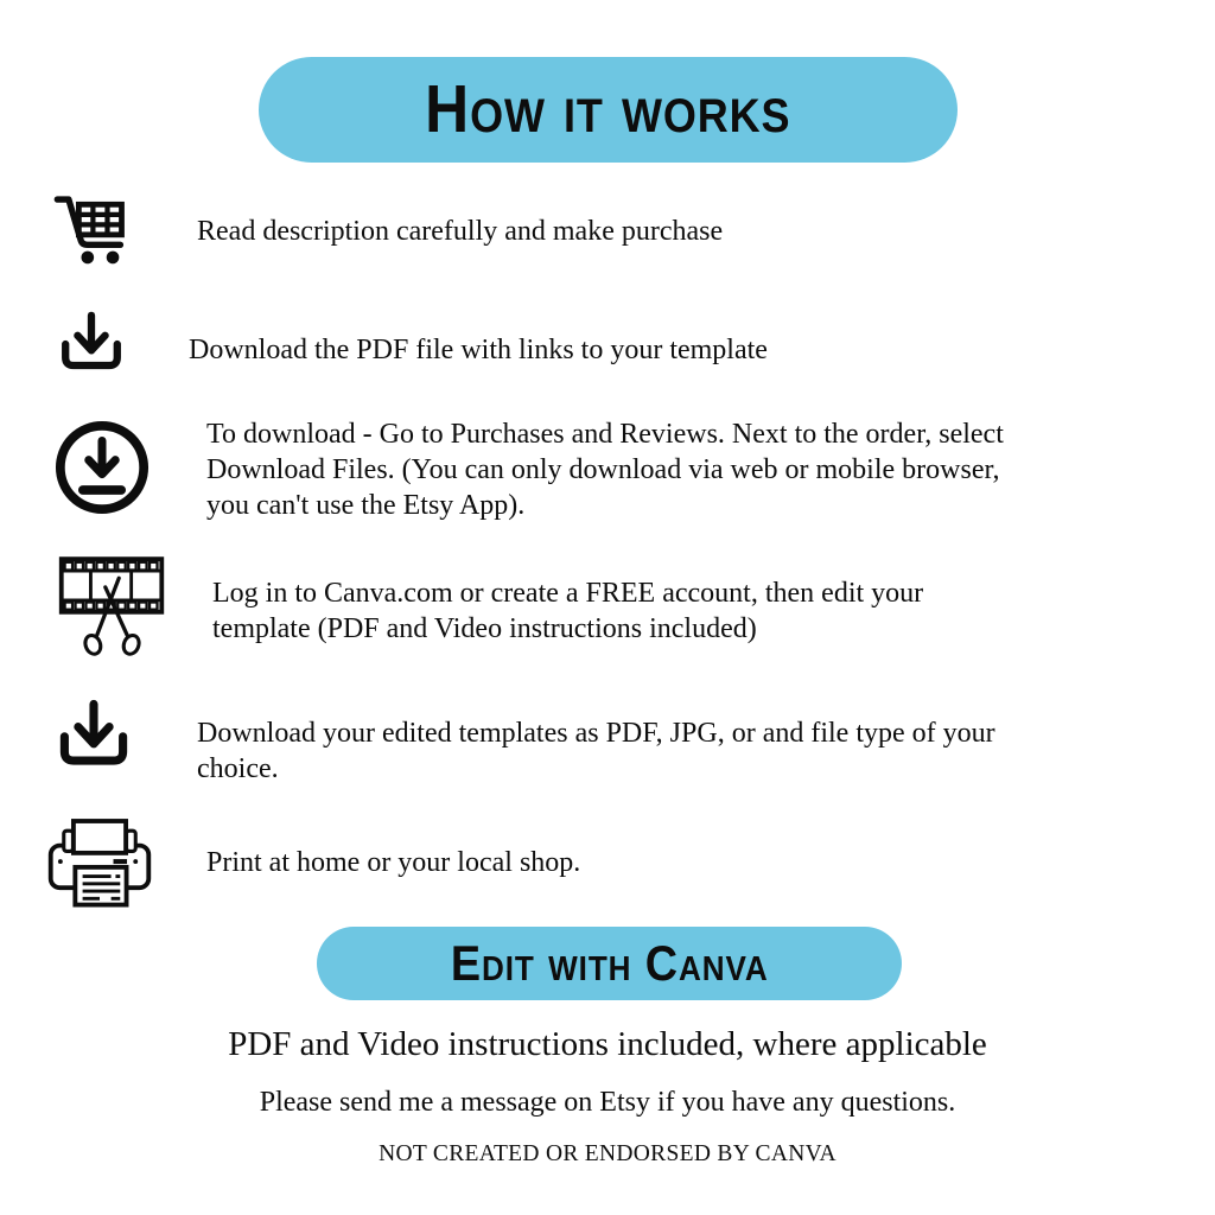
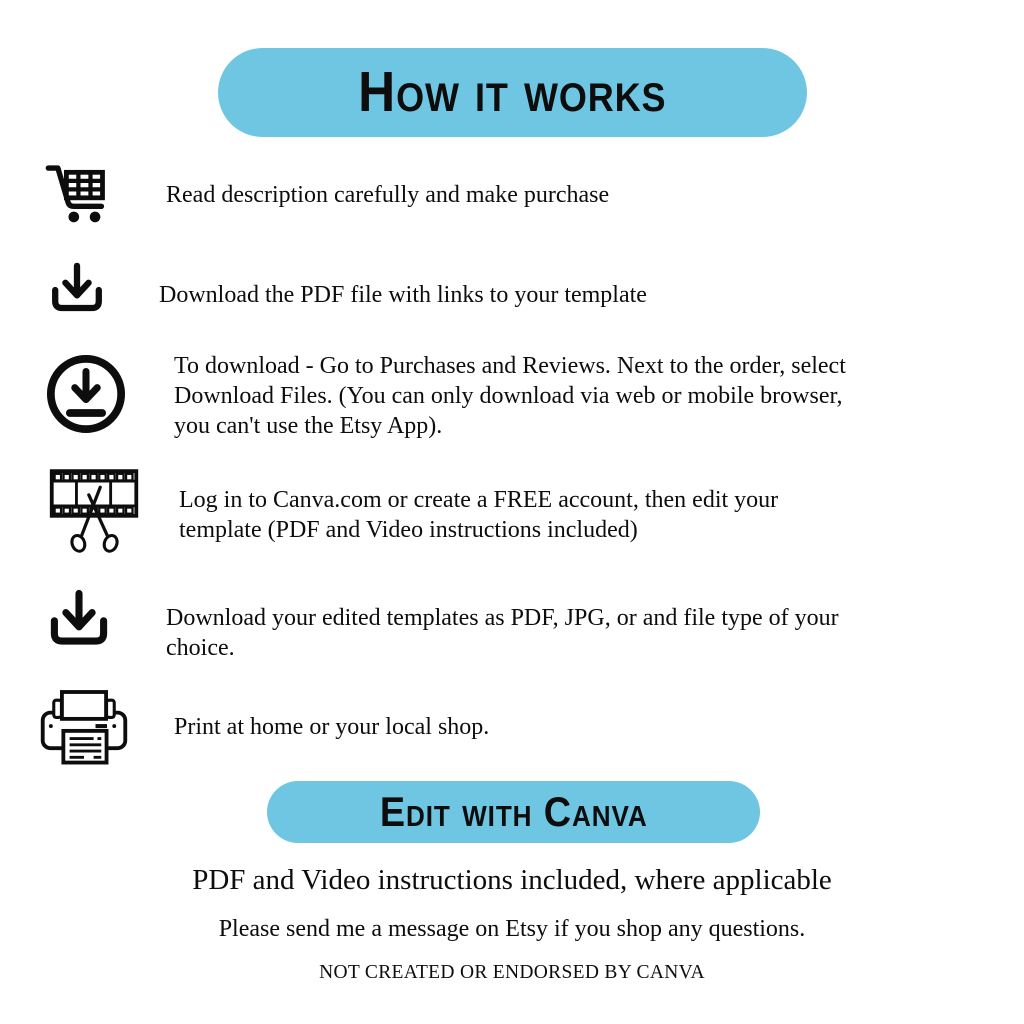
  How it works
  Read description carefully and make purchase
  Download the PDF file with links to your template
  To download - Go to Purchases and Reviews. Next to the order, select
  Download Files. (You can only download via web or mobile browser,
  you can't use the Etsy App).
  Log in to Canva.com or create a FREE account, then edit your
  template (PDF and Video instructions included)
  Download your edited templates as PDF, JPG, or and file type of your
  choice.
  Print at home or your local shop.
  Edit with Canva
  PDF and Video instructions included, where applicable
- Please send me a message on Etsy if you have any questions.
+ Please send me a message on Etsy if you shop any questions.
  NOT CREATED OR ENDORSED BY CANVA
